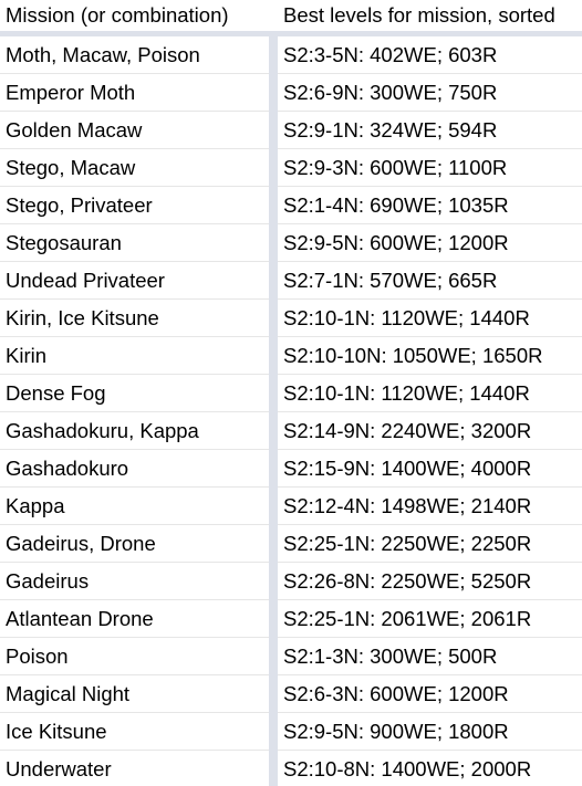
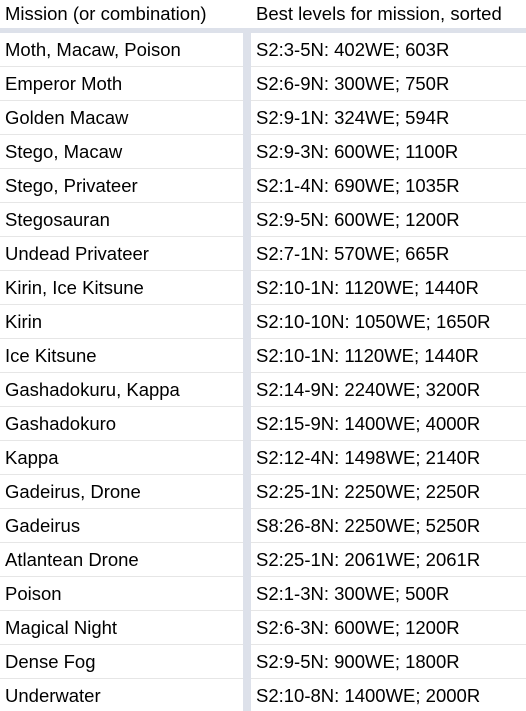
  Mission (or combination)		Best levels for mission, sorted
  Moth, Macaw, Poison		S2:3-5N: 402WE; 603R
  Emperor Moth		S2:6-9N: 300WE; 750R
  Golden Macaw		S2:9-1N: 324WE; 594R
  Stego, Macaw		S2:9-3N: 600WE; 1100R
  Stego, Privateer		S2:1-4N: 690WE; 1035R
  Stegosauran		S2:9-5N: 600WE; 1200R
  Undead Privateer		S2:7-1N: 570WE; 665R
  Kirin, Ice Kitsune		S2:10-1N: 1120WE; 1440R
  Kirin		S2:10-10N: 1050WE; 1650R
- Dense Fog		S2:10-1N: 1120WE; 1440R
+ Ice Kitsune		S2:10-1N: 1120WE; 1440R
  Gashadokuru, Kappa		S2:14-9N: 2240WE; 3200R
  Gashadokuro		S2:15-9N: 1400WE; 4000R
  Kappa		S2:12-4N: 1498WE; 2140R
  Gadeirus, Drone		S2:25-1N: 2250WE; 2250R
- Gadeirus		S2:26-8N: 2250WE; 5250R
+ Gadeirus		S8:26-8N: 2250WE; 5250R
  Atlantean Drone		S2:25-1N: 2061WE; 2061R
  Poison		S2:1-3N: 300WE; 500R
  Magical Night		S2:6-3N: 600WE; 1200R
- Ice Kitsune		S2:9-5N: 900WE; 1800R
+ Dense Fog		S2:9-5N: 900WE; 1800R
  Underwater		S2:10-8N: 1400WE; 2000R
